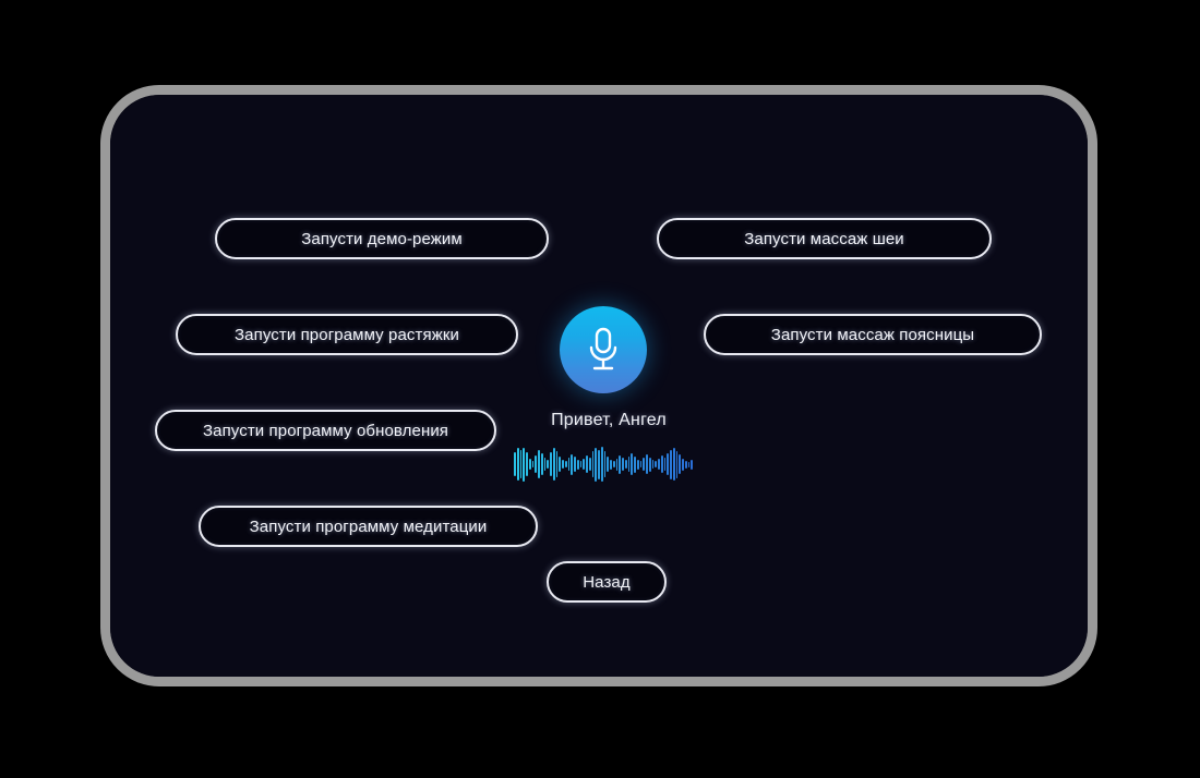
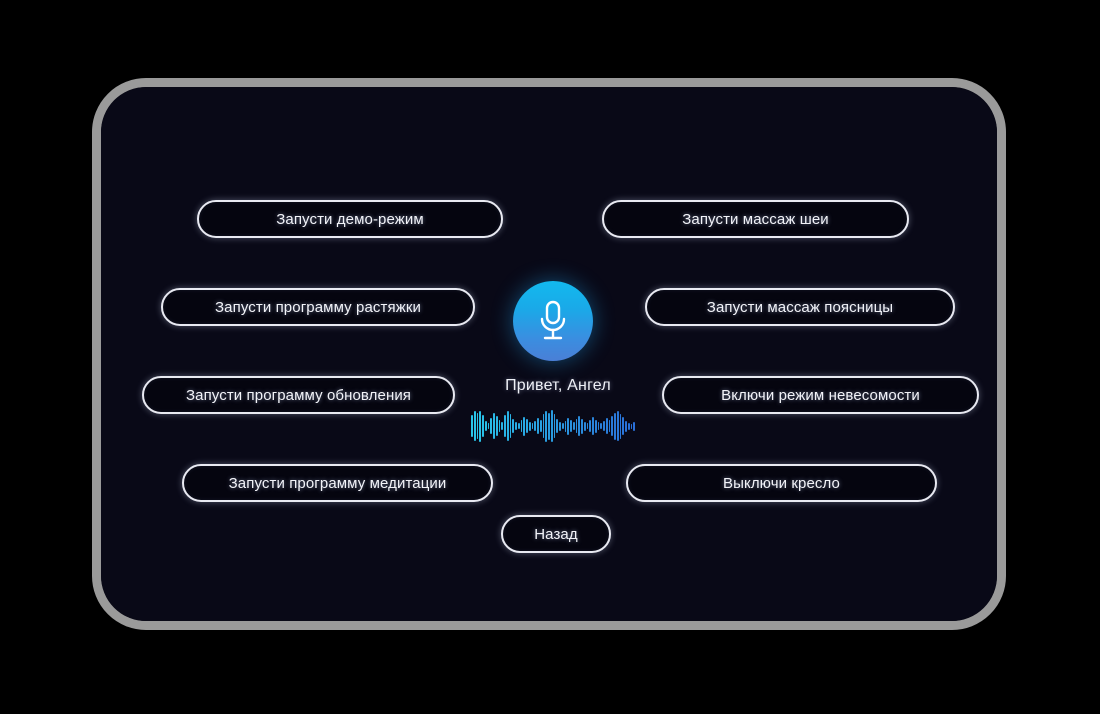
  Запусти демо-режим
  Запусти программу растяжки
  Запусти программу обновления
  Запусти программу медитации
  Запусти массаж шеи
  Запусти массаж поясницы
+ Включи режим невесомости
+ Выключи кресло
  Назад
  Привет, Ангел
